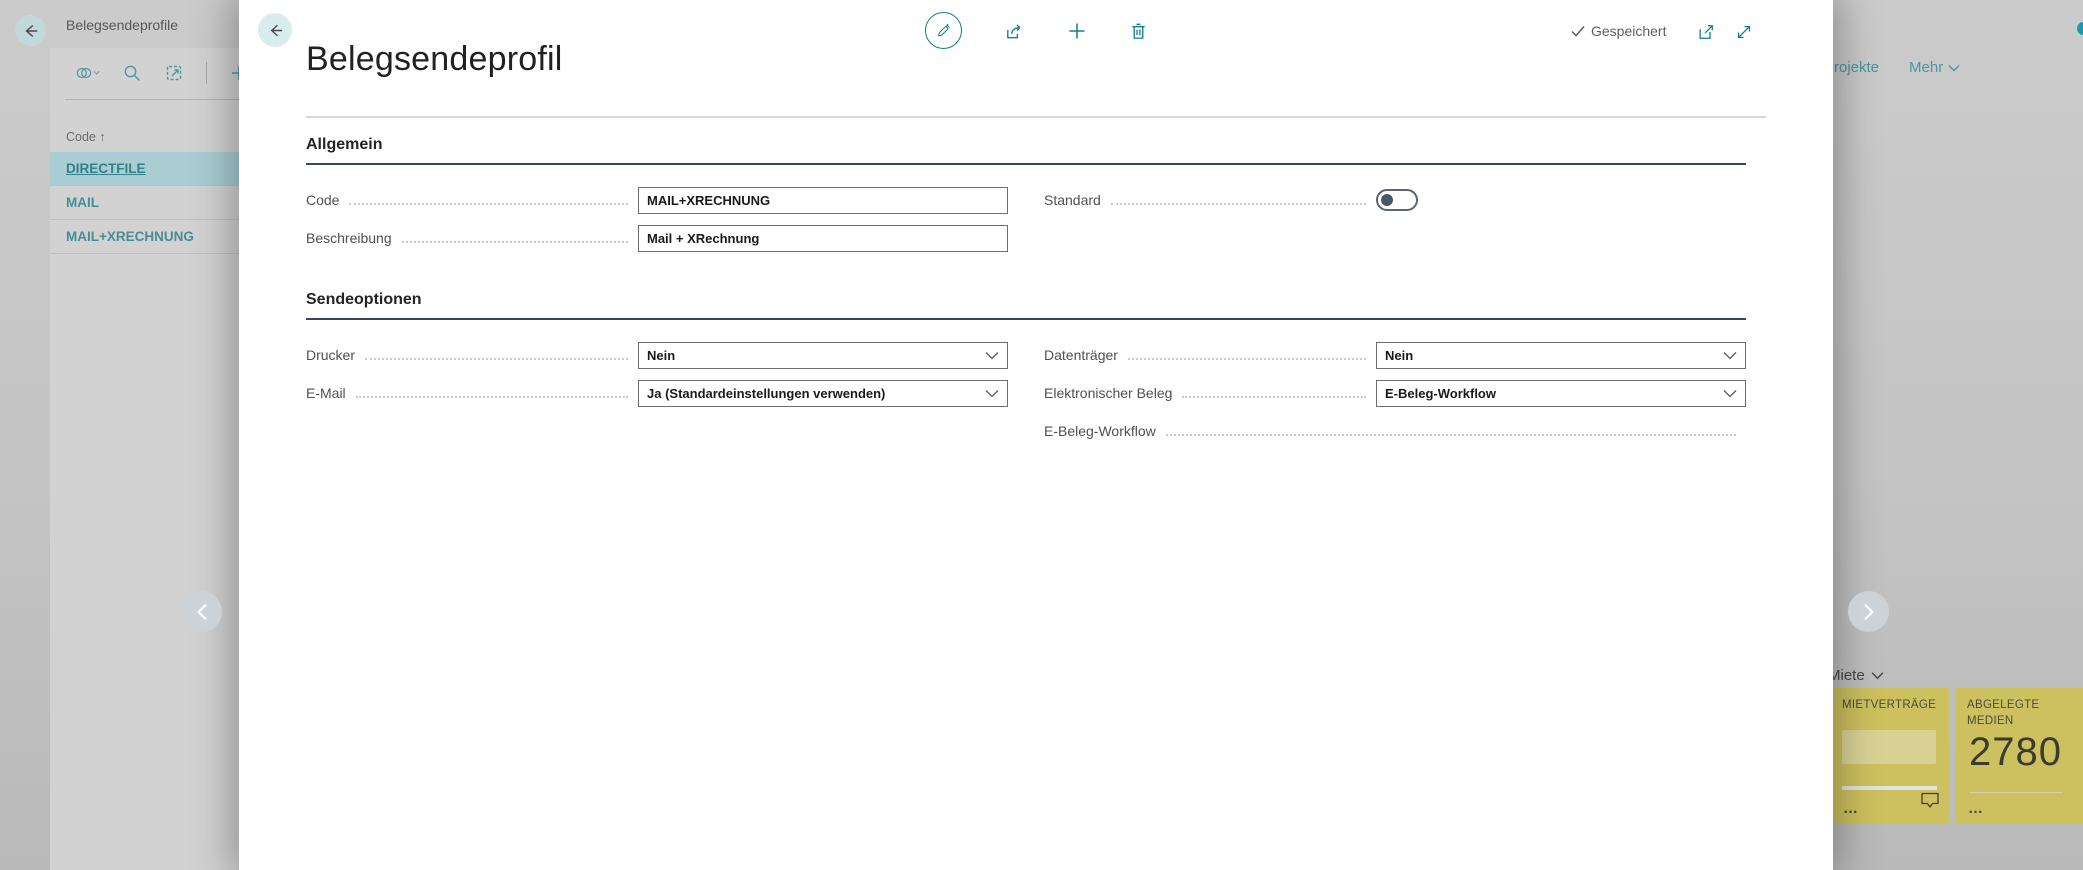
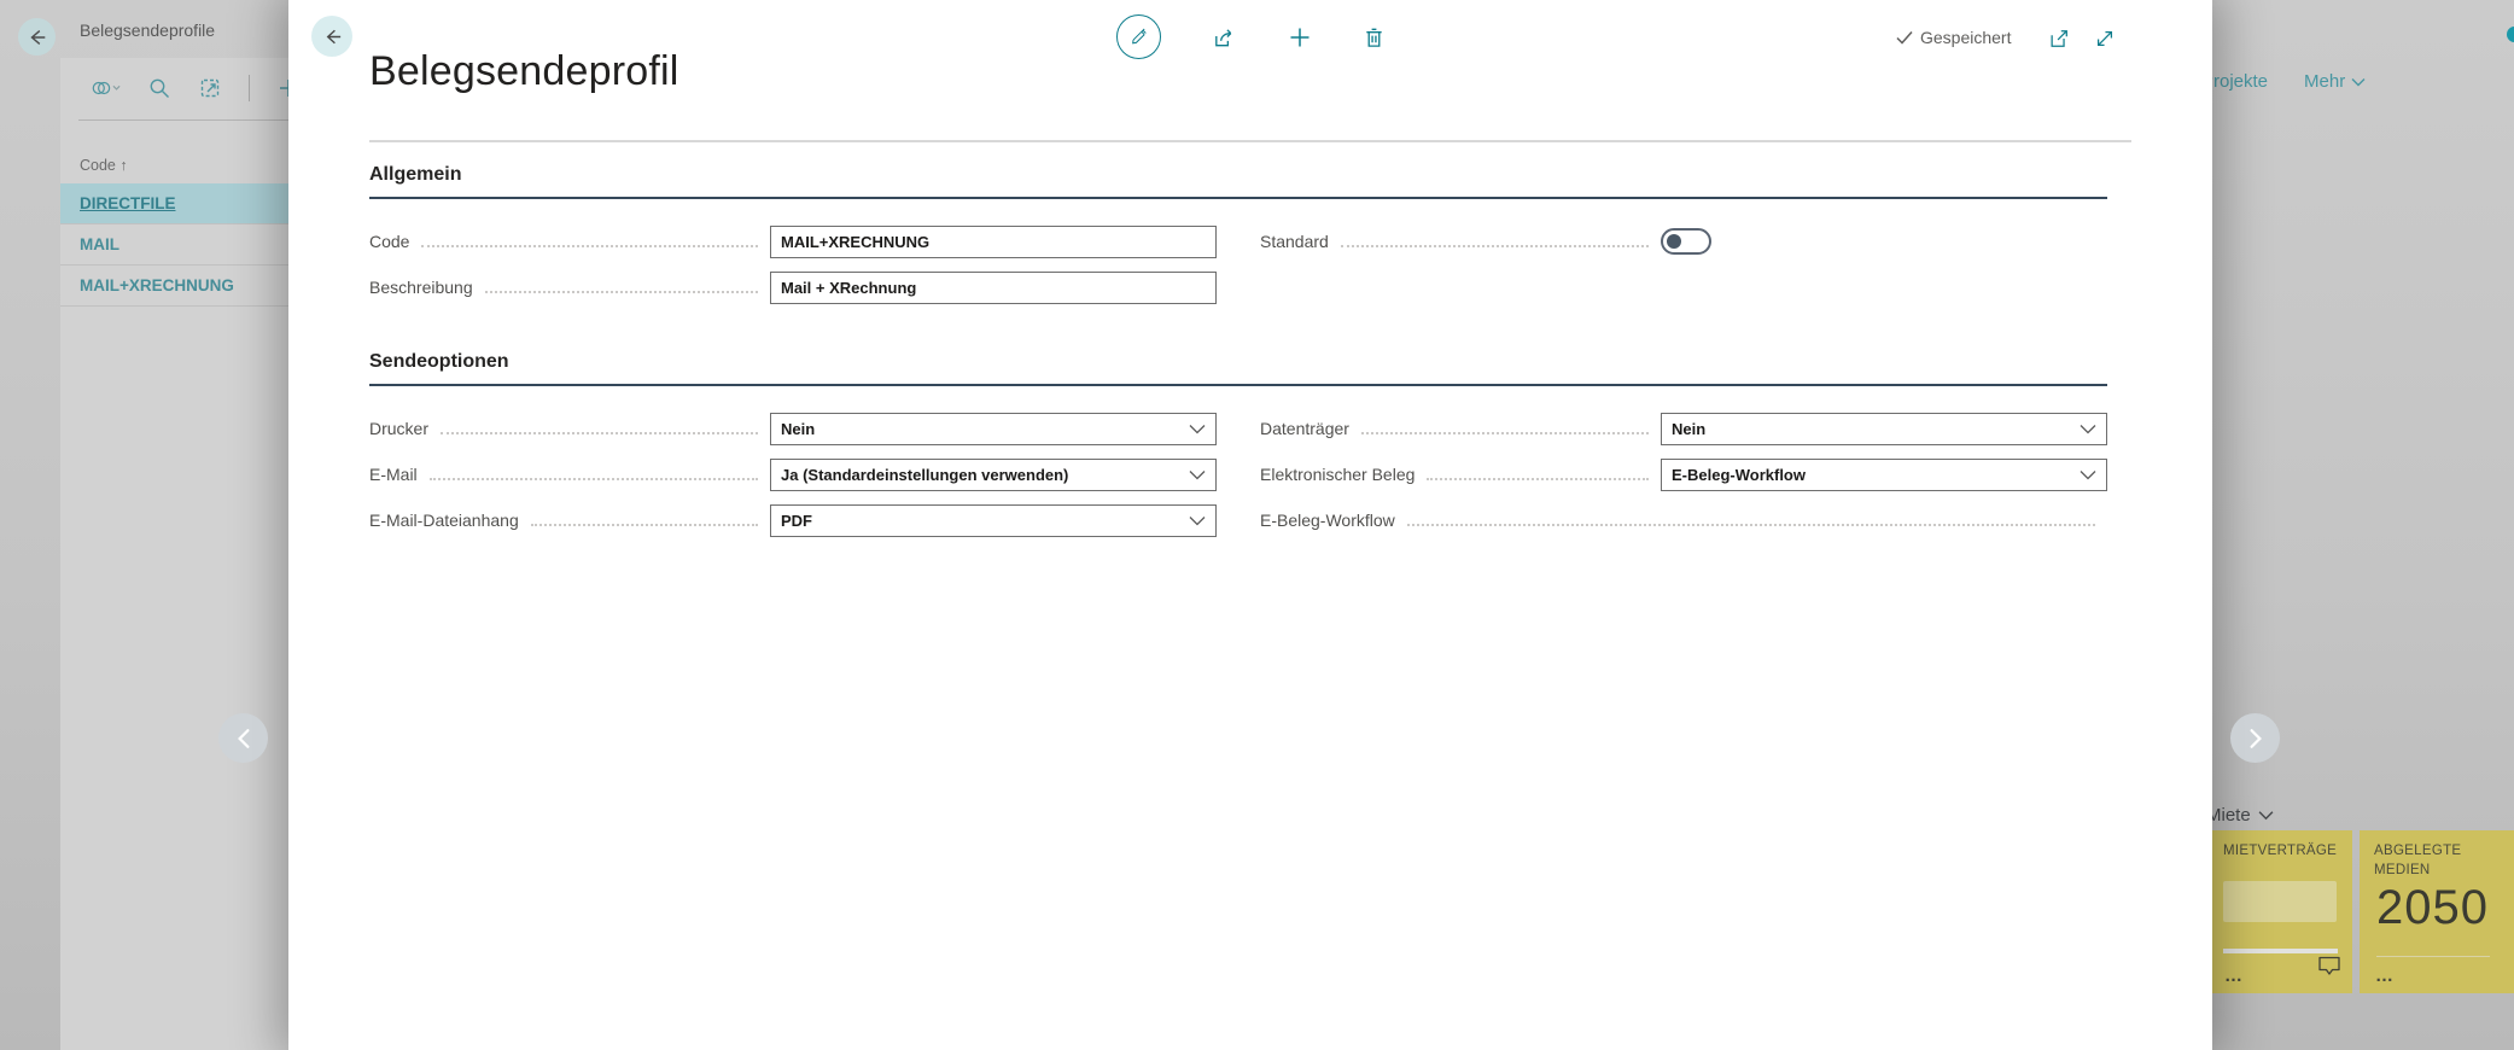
  Belegsendeprofile
  Code ↑
  DIRECTFILE
  MAIL
  MAIL+XRECHNUNG
  rojekte
  Mehr
  Miete
  MIETVERTRÄGE
  …
  ABGELEGTE MEDIEN
- 2780
+ 2050
  …
  Gespeichert
  Belegsendeprofil
  Allgemein
  Code
  MAIL+XRECHNUNG
  Beschreibung
  Mail + XRechnung
  Standard
  Sendeoptionen
  Drucker
  Nein
  E-Mail
  Ja (Standardeinstellungen verwenden)
+ E-Mail-Dateianhang
+ PDF
  Datenträger
  Nein
  Elektronischer Beleg
  E-Beleg-Workflow
  E-Beleg-Workflow
